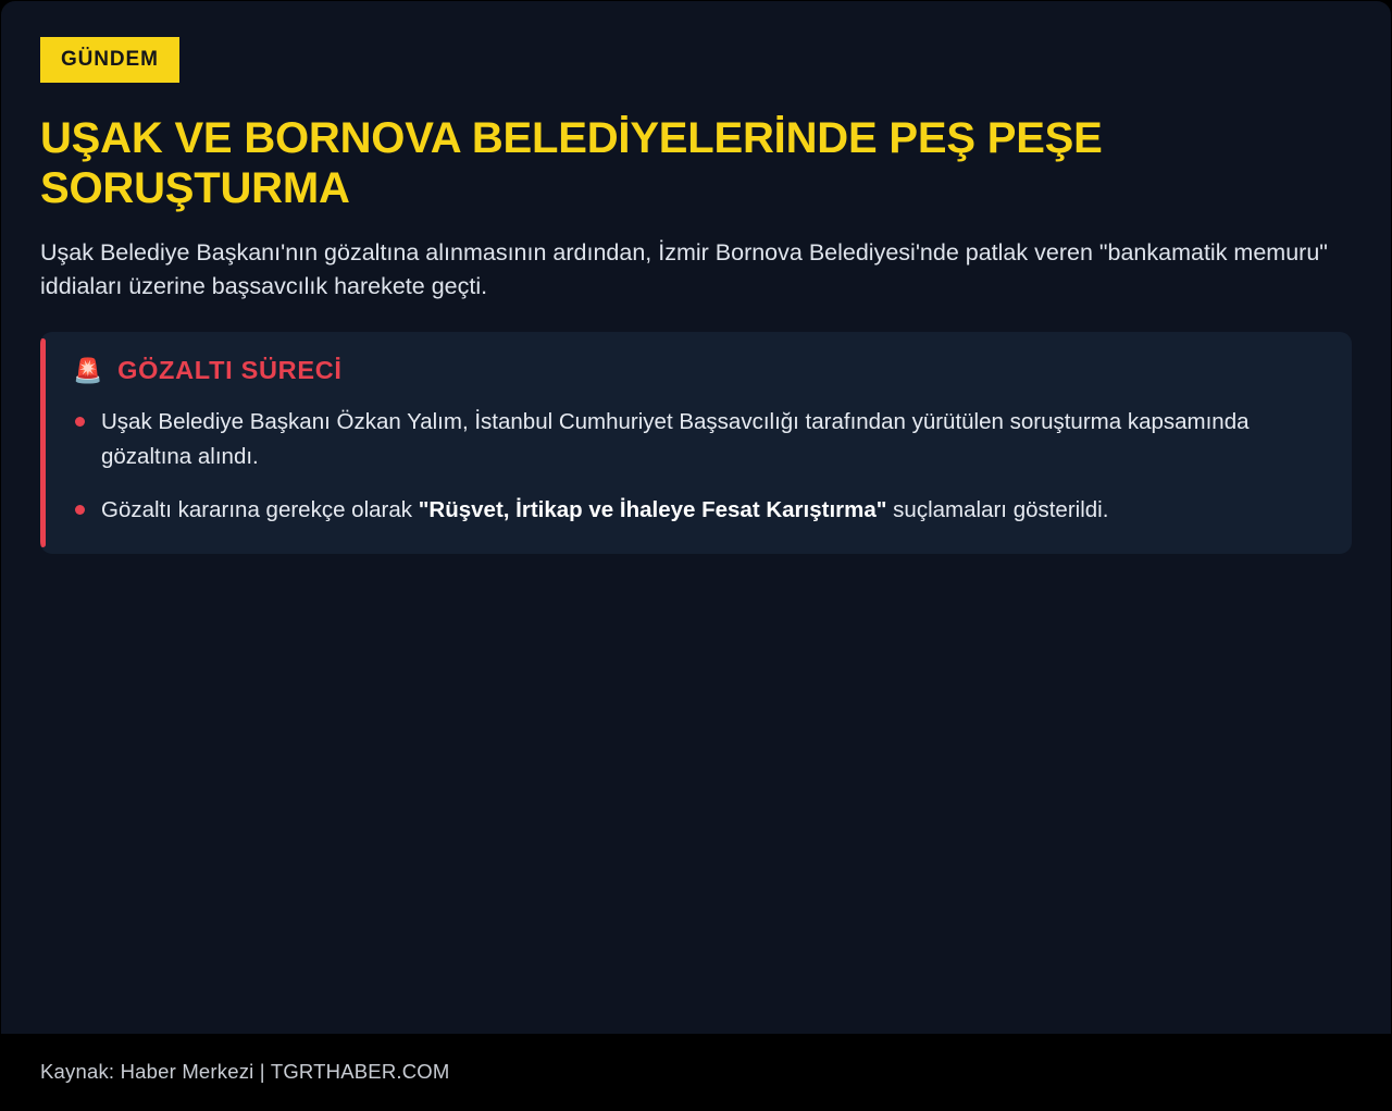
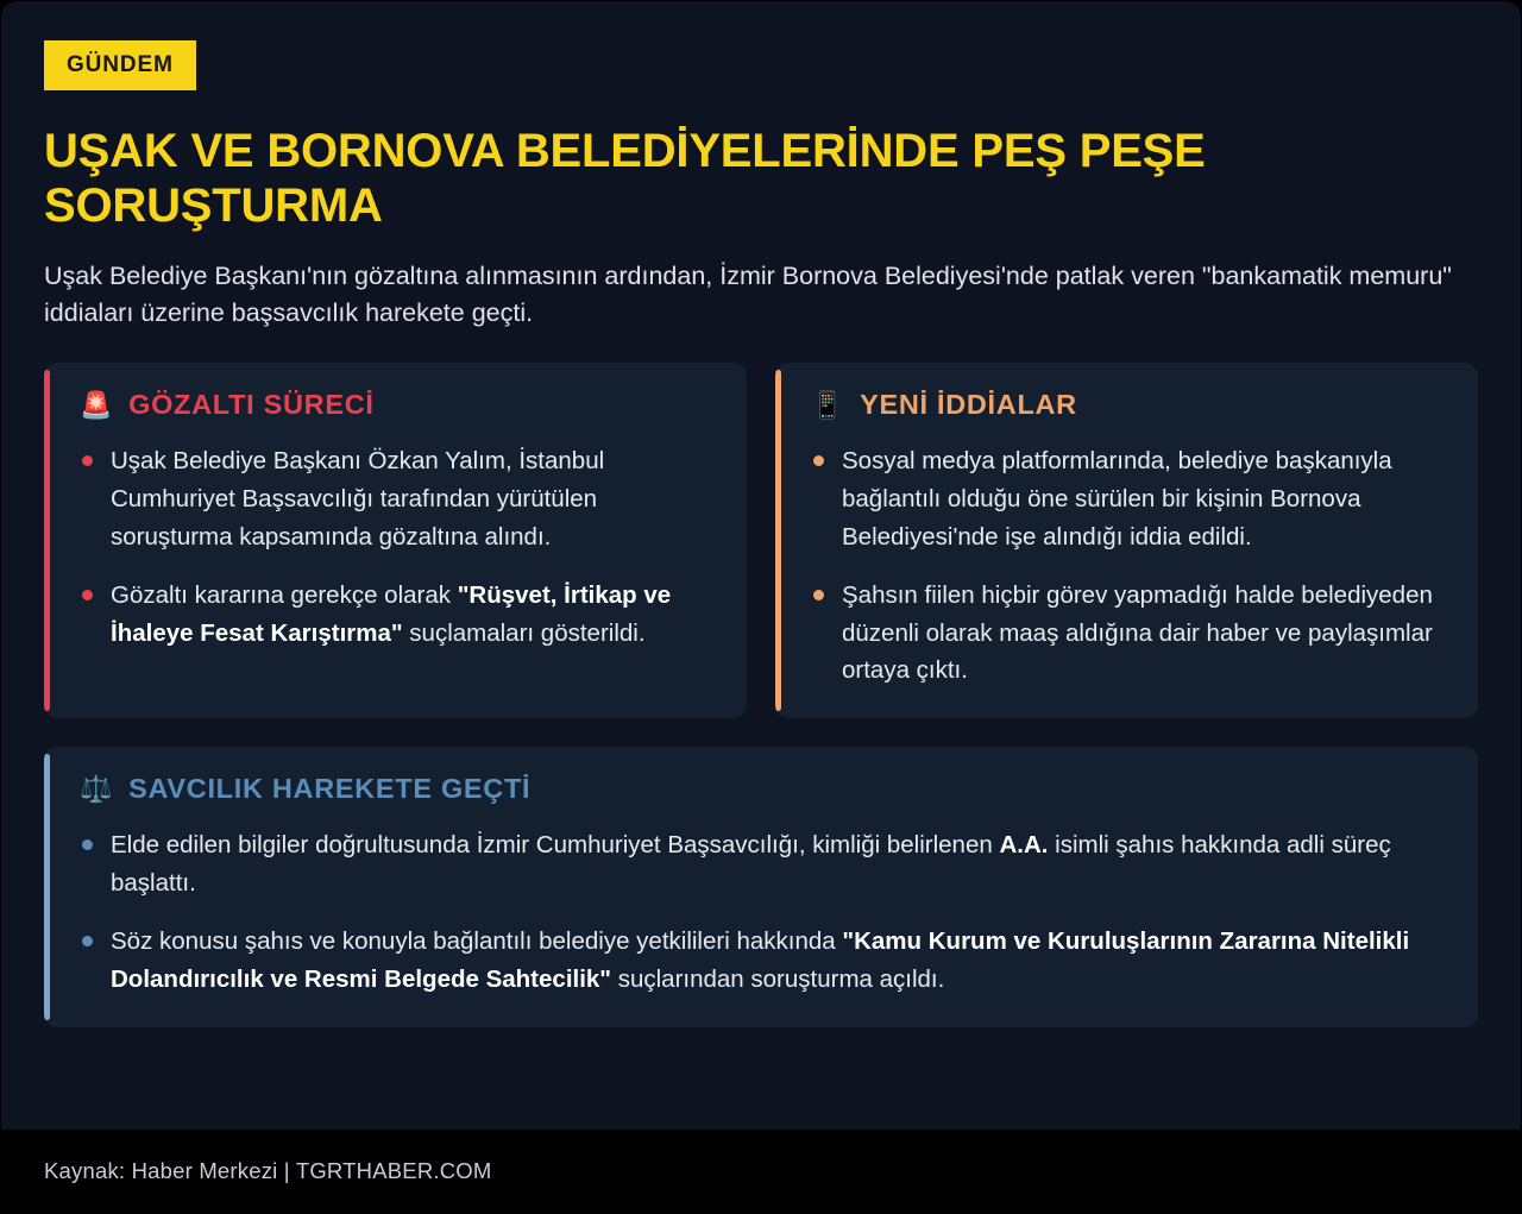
  GÜNDEM
  UŞAK VE BORNOVA BELEDİYELERİNDE PEŞ PEŞE SORUŞTURMA
  Uşak Belediye Başkanı'nın gözaltına alınmasının ardından, İzmir Bornova Belediyesi'nde patlak veren "bankamatik memuru" iddiaları üzerine başsavcılık harekete geçti.
  🚨
  GÖZALTI SÜRECİ
  Uşak Belediye Başkanı Özkan Yalım, İstanbul Cumhuriyet Başsavcılığı tarafından yürütülen soruşturma kapsamında gözaltına alındı.
  Gözaltı kararına gerekçe olarak "Rüşvet, İrtikap ve İhaleye Fesat Karıştırma" suçlamaları gösterildi.
+ 📱
+ YENİ İDDİALAR
+ Sosyal medya platformlarında, belediye başkanıyla bağlantılı olduğu öne sürülen bir kişinin Bornova Belediyesi'nde işe alındığı iddia edildi.
+ Şahsın fiilen hiçbir görev yapmadığı halde belediyeden düzenli olarak maaş aldığına dair haber ve paylaşımlar ortaya çıktı.
+ ⚖️
+ SAVCILIK HAREKETE GEÇTİ
+ Elde edilen bilgiler doğrultusunda İzmir Cumhuriyet Başsavcılığı, kimliği belirlenen A.A. isimli şahıs hakkında adli süreç başlattı.
+ Söz konusu şahıs ve konuyla bağlantılı belediye yetkilileri hakkında "Kamu Kurum ve Kuruluşlarının Zararına Nitelikli Dolandırıcılık ve Resmi Belgede Sahtecilik" suçlarından soruşturma açıldı.
  Kaynak: Haber Merkezi | TGRTHABER.COM
